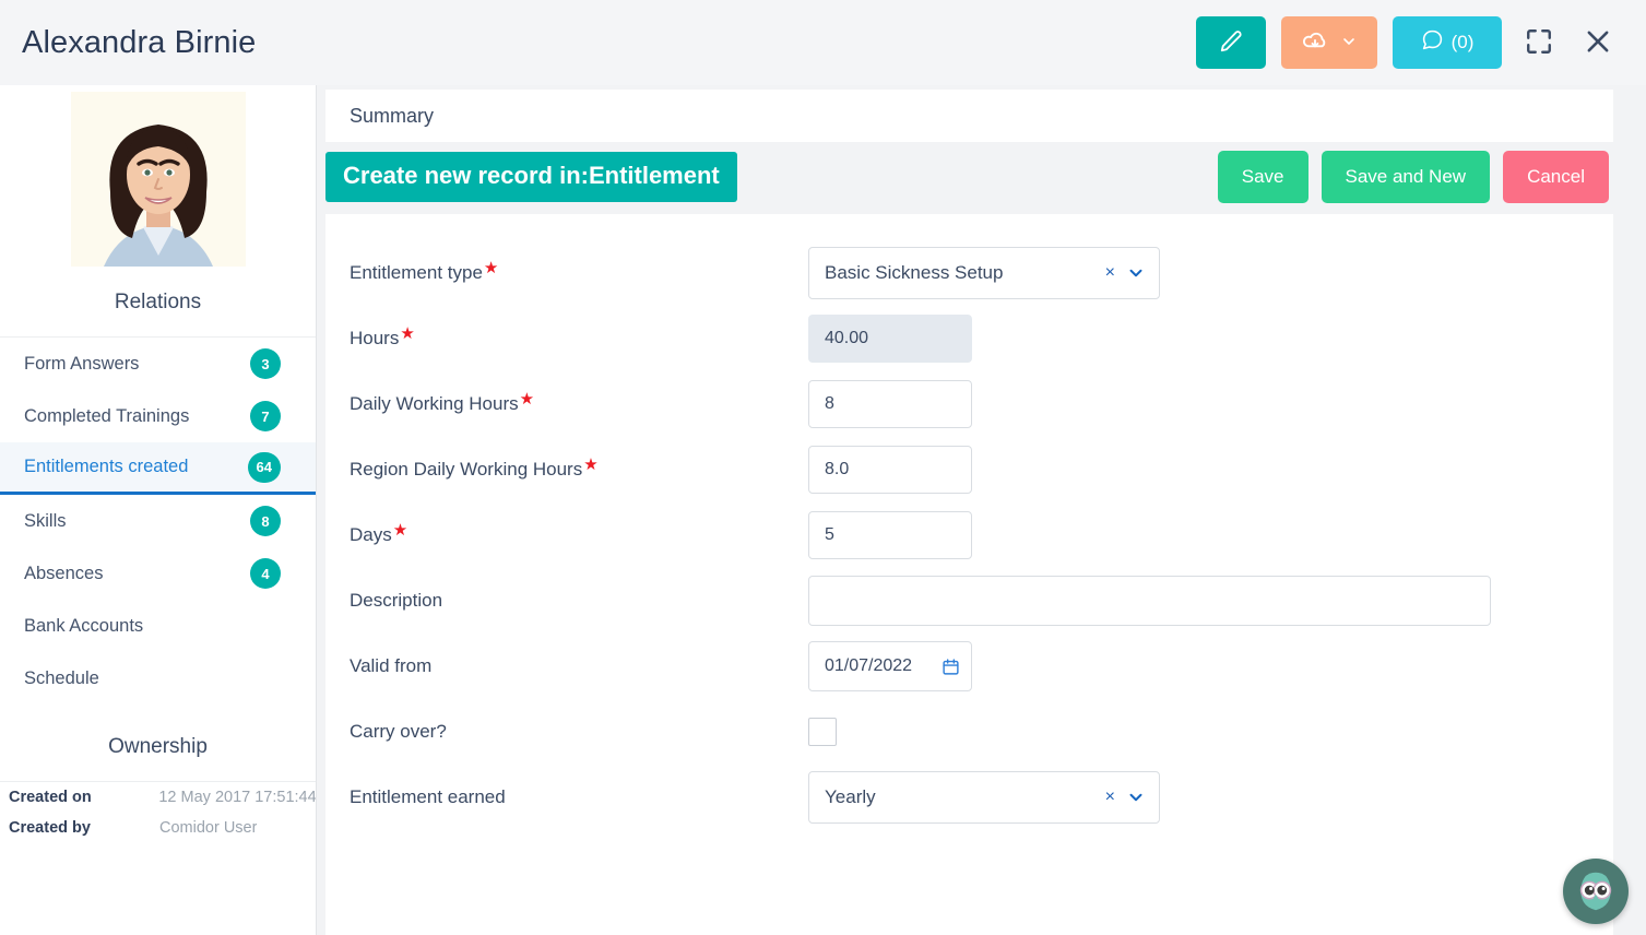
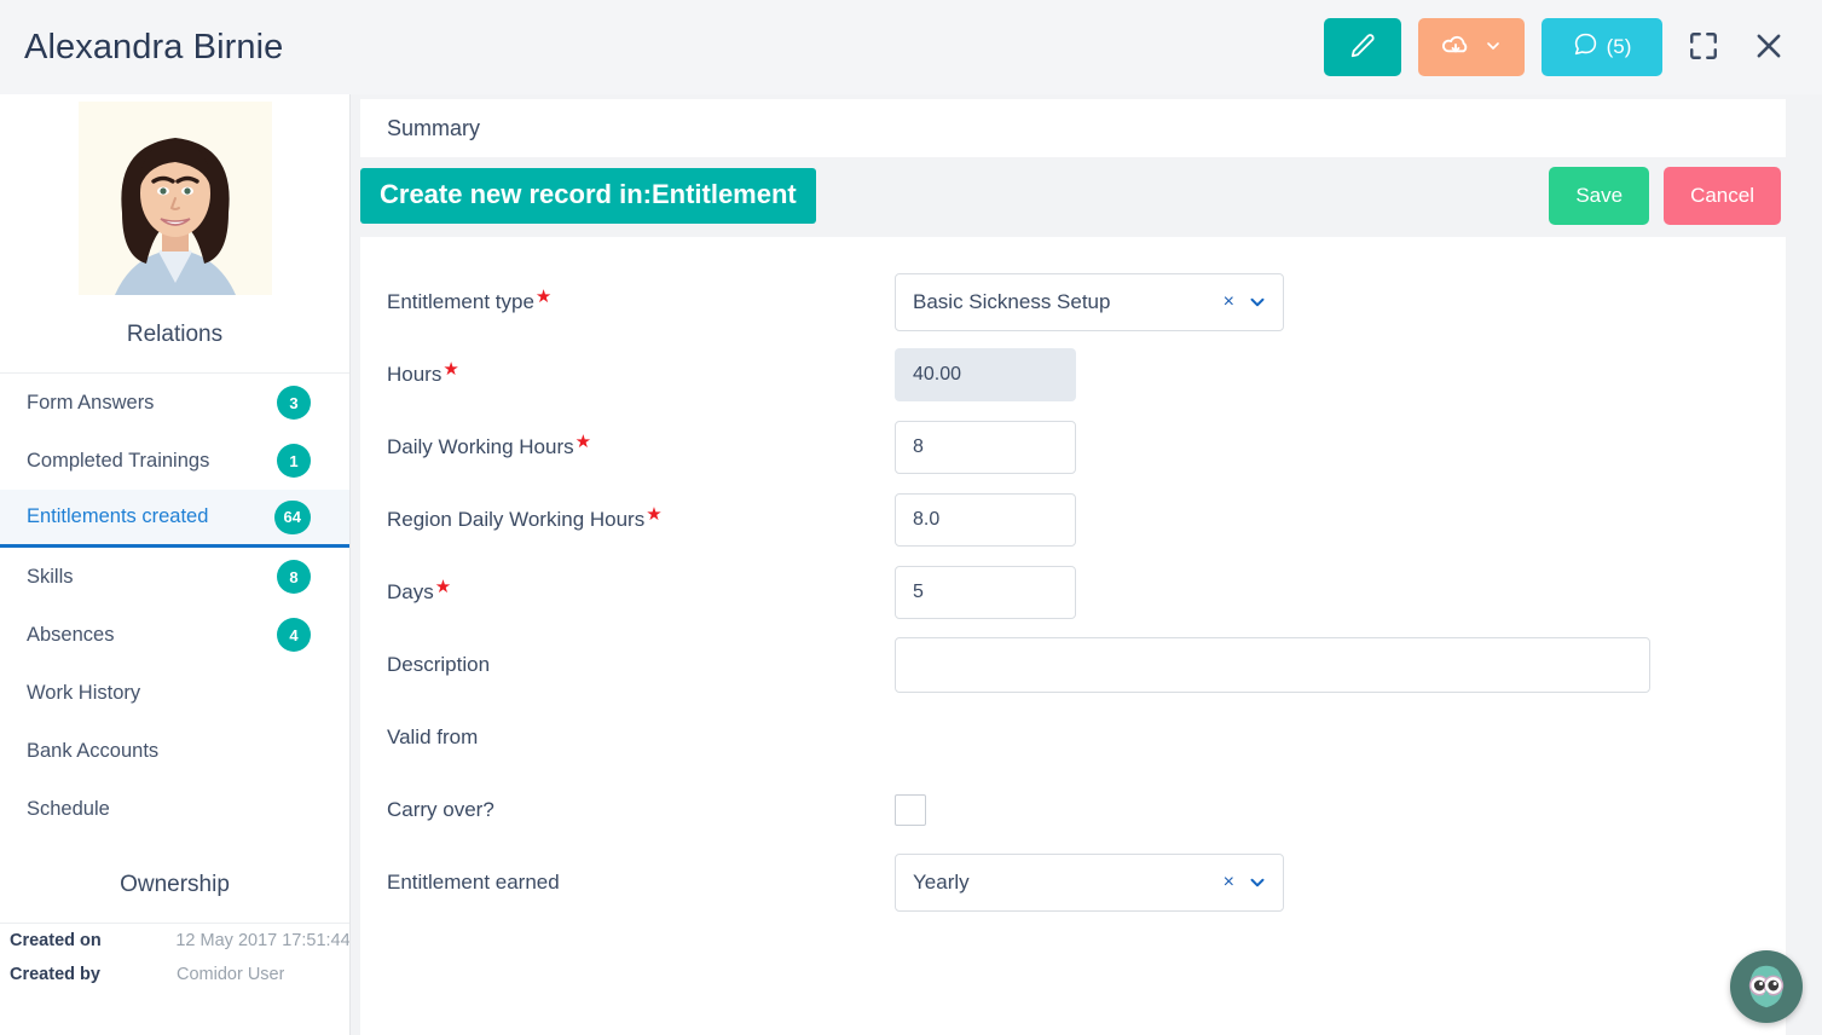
  Alexandra Birnie
- (0)
+ (5)
  Relations
  Form Answers
  3
  Completed Trainings
- 7
+ 1
  Entitlements created
  64
  Skills
  8
  Absences
  4
+ Work History
  Bank Accounts
  Schedule
  Ownership
  Created on
  12 May 2017 17:51:44
  Created by
  Comidor User
  Summary
  Create new record in:Entitlement
  Save
- Save and New
  Cancel
  Entitlement type
  ★
  Basic Sickness Setup
  ×
  Hours
  ★
  40.00
  Daily Working Hours
  ★
  8
  Region Daily Working Hours
  ★
  8.0
  Days
  ★
  5
  Description
  Valid from
- 01/07/2022
  Carry over?
  Entitlement earned
  Yearly
  ×
